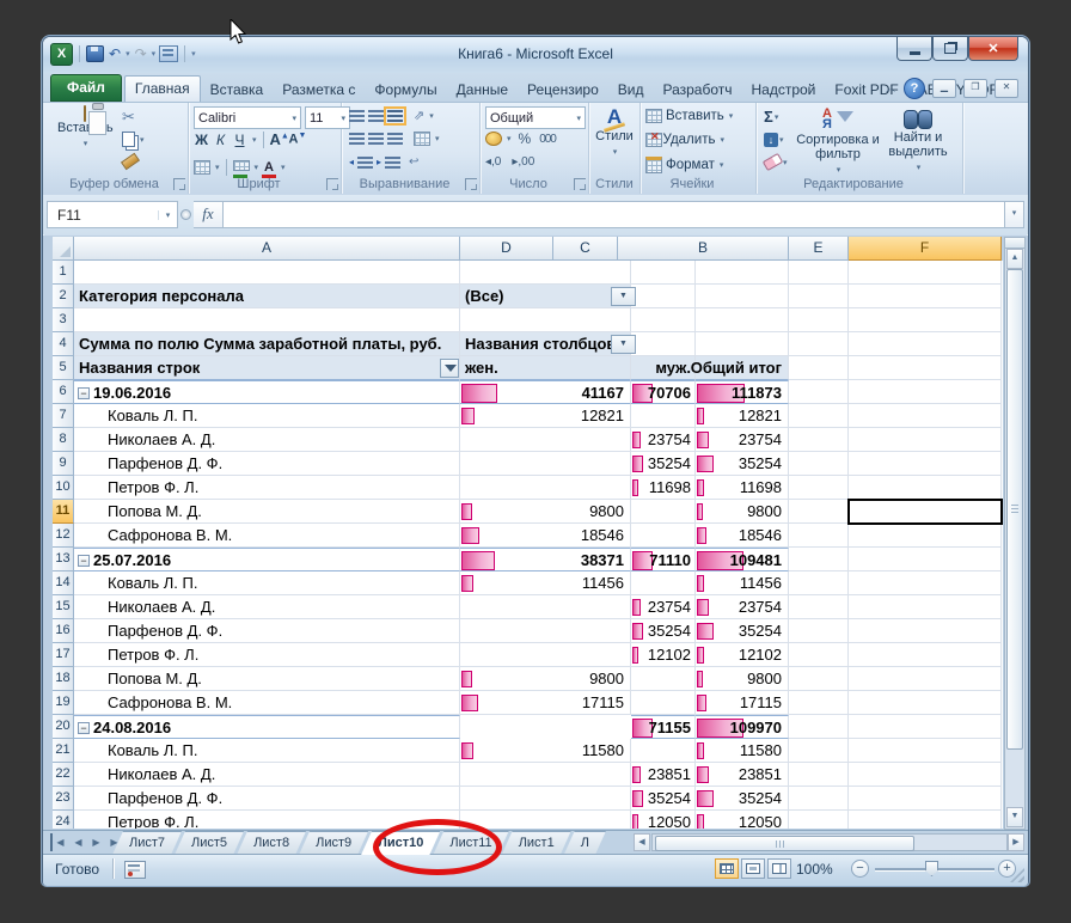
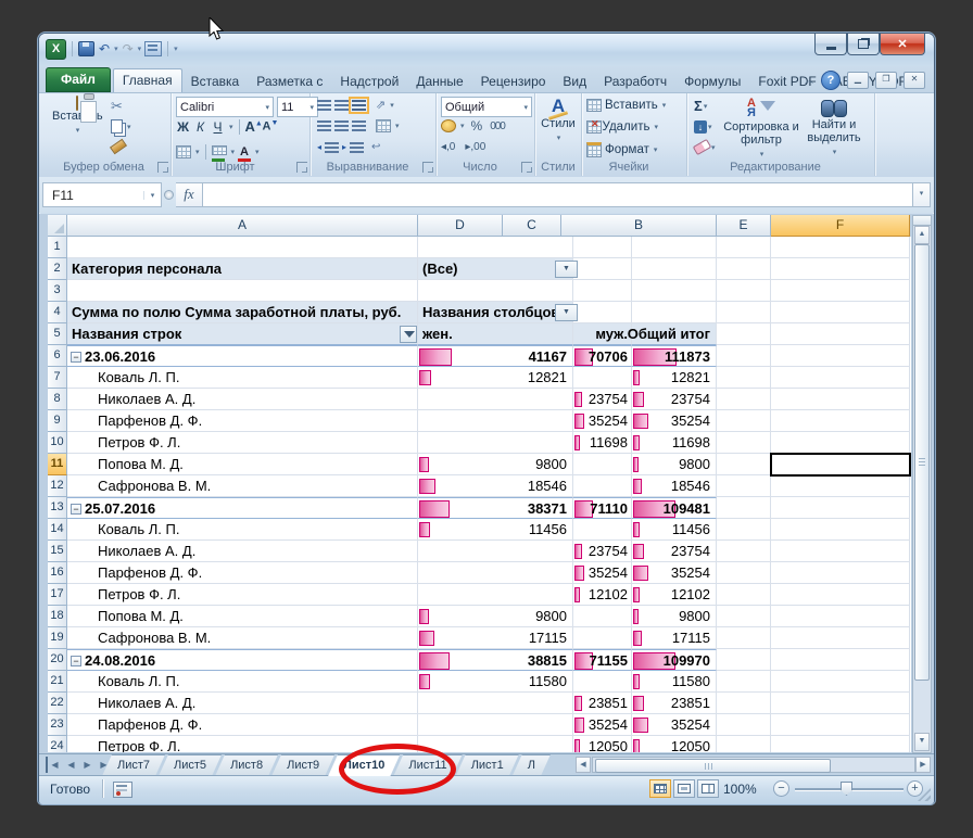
  X
  ↶
  ↷
- Книга6 - Microsoft Excel
  ✕
  Файл
  Главная
  Вставка
  Разметка с
- Формулы
+ Надстрой
  Данные
  Рецензиро
  Вид
  Разработч
- Надстрой
+ Формулы
  Foxit PDF
  ︿
  ?
  ▁
  ❐
  ✕
  ✂
  Буфер обмена
  Calibri
  11
  Ж
  К
  Ч
  А
  Шрифт
  ⇗
  ◂
  ▸
  ↩
  Выравнивание
  Общий
  %
  000
  ◂,0
  ▸,00
  Число
  А
  Стили
  Стили
  Вставить
  ✕
  Удалить
  Формат
  Ячейки
  Σ
  ↓
  А
  Я
  Сортировка и фильтр
  Найти и выделить
  Редактирование
  F11
  fx
  A
  D
  C
  B
  E
  F
  1
  2
  Категория персонала
  (Все)
  3
  4
  Сумма по полю Сумма заработной платы, руб.
  Названия столбцо
  5
  Названия строк
  жен.
  муж.
  Общий итог
  6
  −
- 19.06.2016
+ 23.06.2016
  41167
  70706
  111873
  7
  Коваль Л. П.
  12821
  12821
  8
  Николаев А. Д.
  23754
  23754
  9
  Парфенов Д. Ф.
  35254
  35254
  10
  Петров Ф. Л.
  11698
  11698
  11
  Попова М. Д.
  9800
  9800
  12
  Сафронова В. М.
  18546
  18546
  13
  −
  25.07.2016
  38371
  71110
  109481
  14
  Коваль Л. П.
  11456
  11456
  15
  Николаев А. Д.
  23754
  23754
  16
  Парфенов Д. Ф.
  35254
  35254
  17
  Петров Ф. Л.
  12102
  12102
  18
  Попова М. Д.
  9800
  9800
  19
  Сафронова В. М.
  17115
  17115
  20
  −
  24.08.2016
+ 38815
  71155
  109970
  21
  Коваль Л. П.
  11580
  11580
  22
  Николаев А. Д.
  23851
  23851
  23
  Парфенов Д. Ф.
  35254
  35254
  24
  Петров Ф. Л.
  12050
  12050
  ◀
  ◀
  ▶
  ▶
  Лист7
  Лист5
  Лист8
  Лист9
  Лист10
  Лист11
  Лист1
  Л
  Готово
  100%
  −
  +
